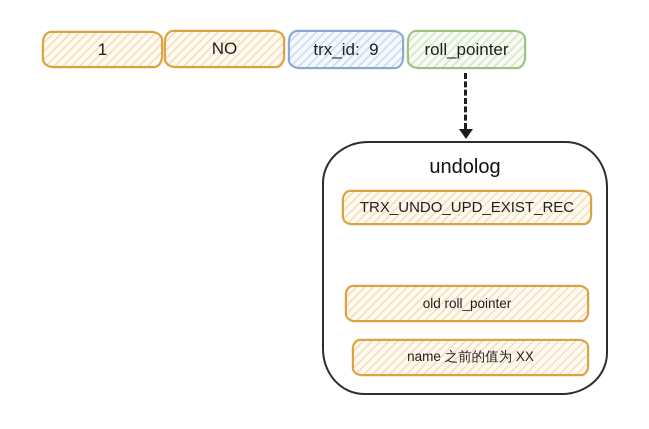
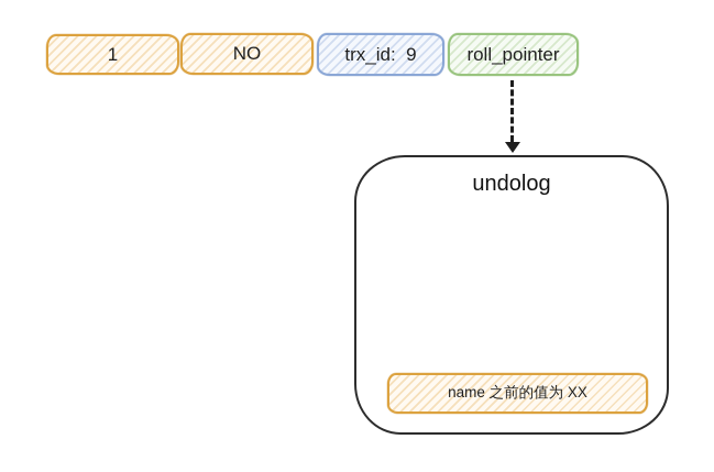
  1
  NO
  trx_id: 9
  roll_pointer
  undolog
- TRX_UNDO_UPD_EXIST_REC
- old roll_pointer
  name 之前的值为 XX
